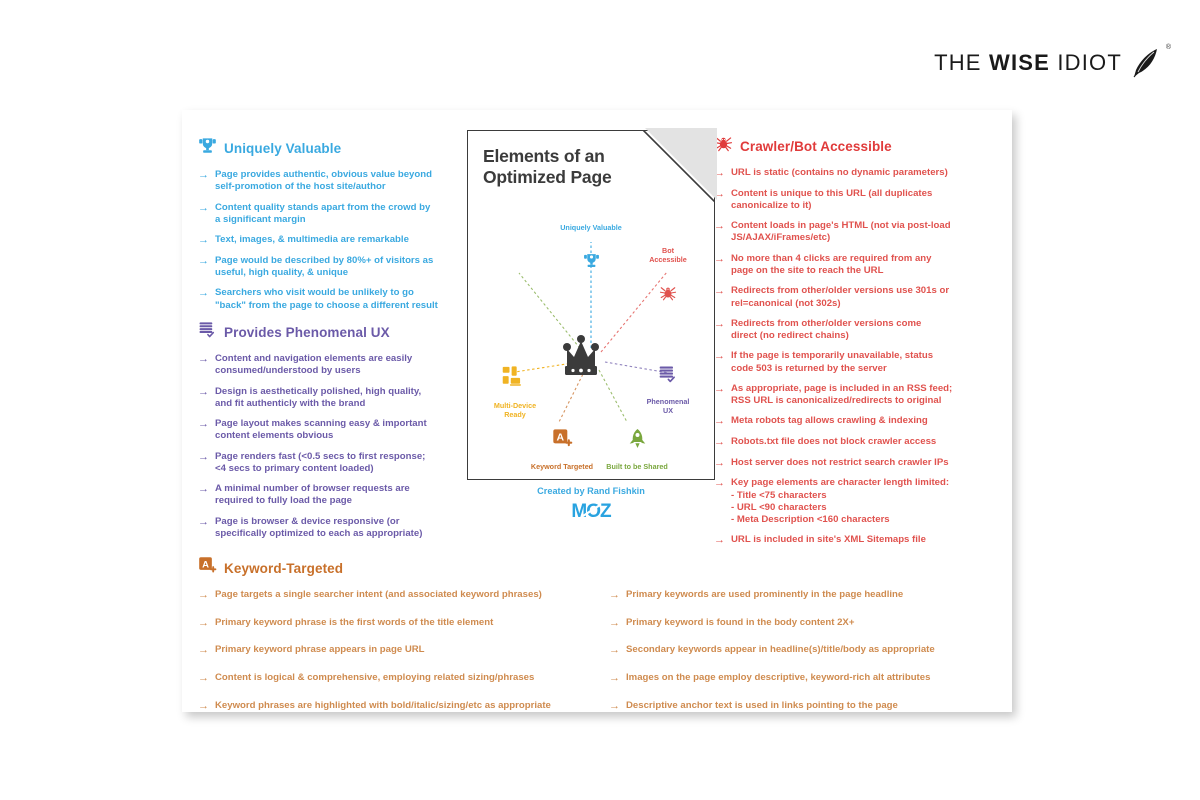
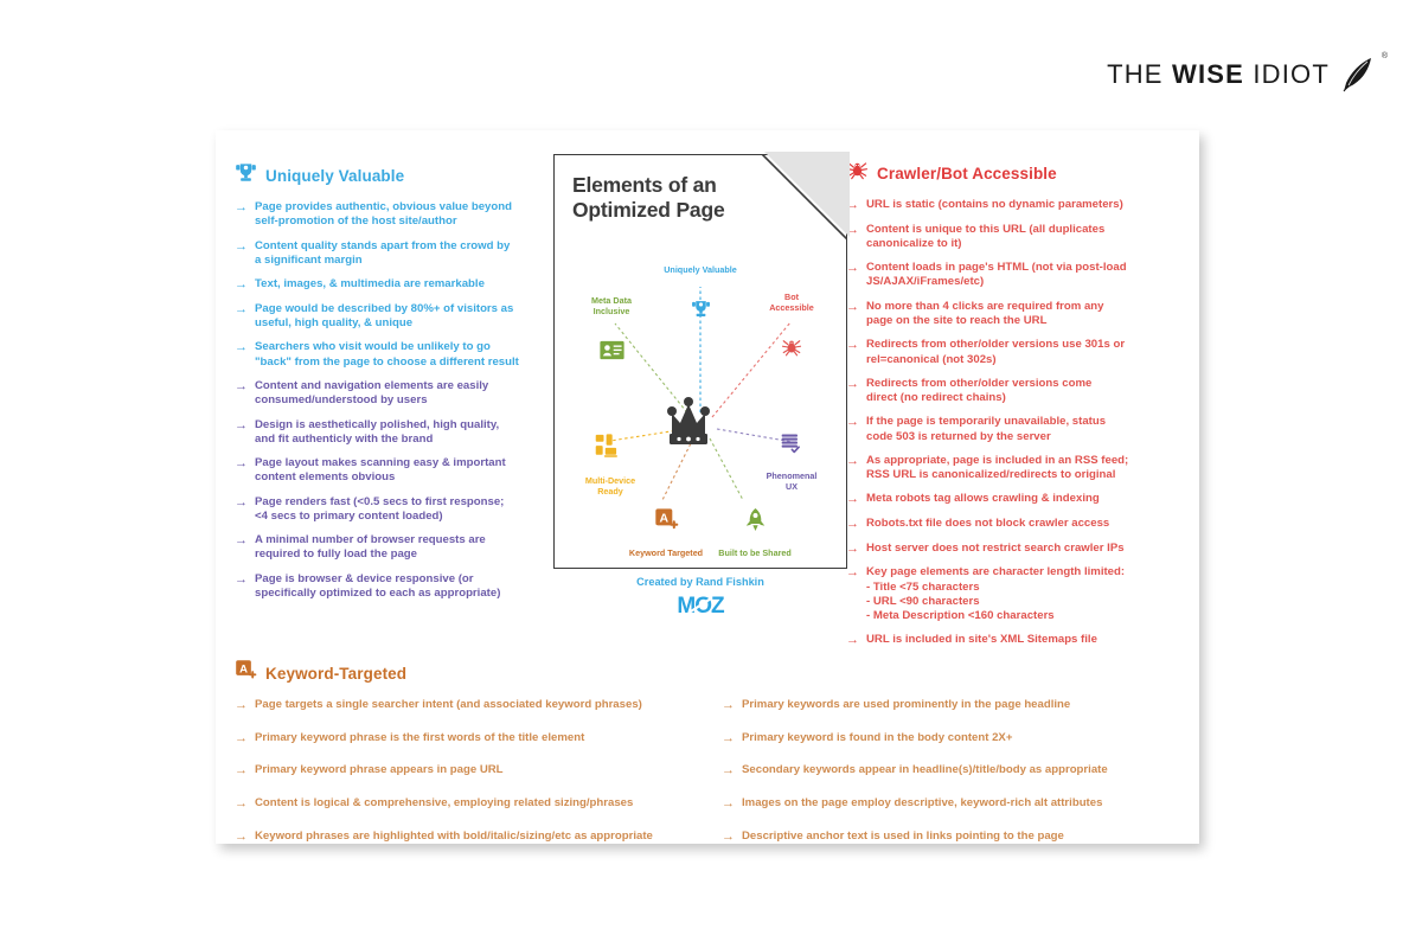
  THE WISE IDIOT
  Uniquely Valuable
  →
  Page provides authentic, obvious value beyond
  self-promotion of the host site/author
  →
  Content quality stands apart from the crowd by
  a significant margin
  →
  Text, images, & multimedia are remarkable
  →
  Page would be described by 80%+ of visitors as
  useful, high quality, & unique
  →
  Searchers who visit would be unlikely to go
  "back" from the page to choose a different result
- Provides Phenomenal UX
  →
  Content and navigation elements are easily
  consumed/understood by users
  →
  Design is aesthetically polished, high quality,
  and fit authenticly with the brand
  →
  Page layout makes scanning easy & important
  content elements obvious
  →
  Page renders fast (<0.5 secs to first response;
  <4 secs to primary content loaded)
  →
  A minimal number of browser requests are
  required to fully load the page
  →
  Page is browser & device responsive (or
  specifically optimized to each as appropriate)
  Crawler/Bot Accessible
  →
  URL is static (contains no dynamic parameters)
  →
  Content is unique to this URL (all duplicates
  canonicalize to it)
  →
  Content loads in page's HTML (not via post-load
  JS/AJAX/iFrames/etc)
  →
  No more than 4 clicks are required from any
  page on the site to reach the URL
  →
  Redirects from other/older versions use 301s or
  rel=canonical (not 302s)
  →
  Redirects from other/older versions come
  direct (no redirect chains)
  →
  If the page is temporarily unavailable, status
  code 503 is returned by the server
  →
  As appropriate, page is included in an RSS feed;
  RSS URL is canonicalized/redirects to original
  →
  Meta robots tag allows crawling & indexing
  →
  Robots.txt file does not block crawler access
  →
  Host server does not restrict search crawler IPs
  →
  Key page elements are character length limited:
  - Title <75 characters
  - URL <90 characters
  - Meta Description <160 characters
  →
  URL is included in site's XML Sitemaps file
  A
  Keyword-Targeted
  →
  Page targets a single searcher intent (and associated keyword phrases)
  →
  Primary keyword phrase is the first words of the title element
  →
  Primary keyword phrase appears in page URL
  →
  Content is logical & comprehensive, employing related sizing/phrases
  →
  Keyword phrases are highlighted with bold/italic/sizing/etc as appropriate
  →
  Primary keywords are used prominently in the page headline
  →
  Primary keyword is found in the body content 2X+
  →
  Secondary keywords appear in headline(s)/title/body as appropriate
  →
  Images on the page employ descriptive, keyword-rich alt attributes
  →
  Descriptive anchor text is used in links pointing to the page
  Elements of an
  Optimized Page
  Uniquely Valuable
+ Meta Data
+ Inclusive
  Bot
  Accessible
  Multi-Device
  Ready
  Phenomenal
  UX
  A
  Keyword Targeted
  Built to be Shared
  Created by Rand Fishkin
  MOZ
